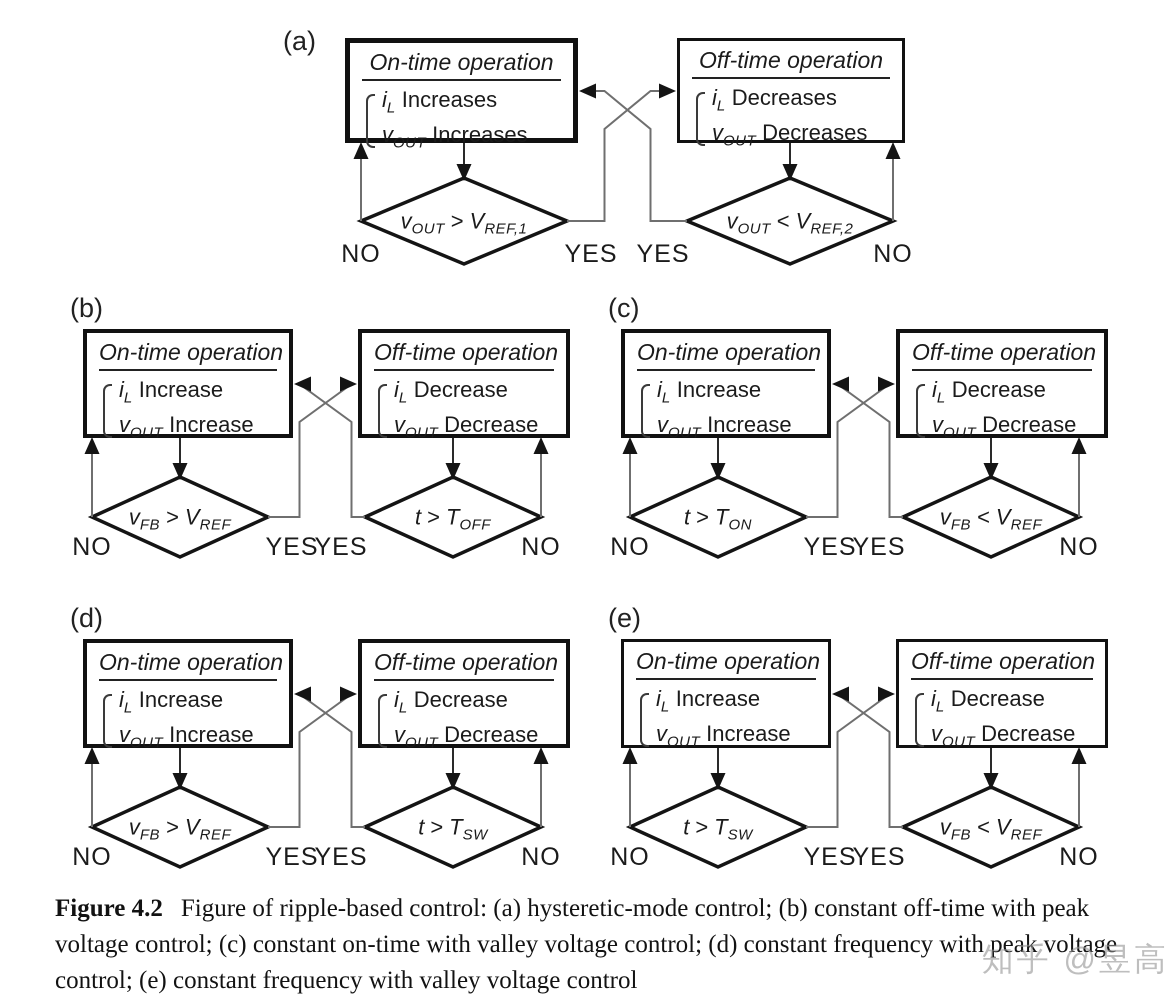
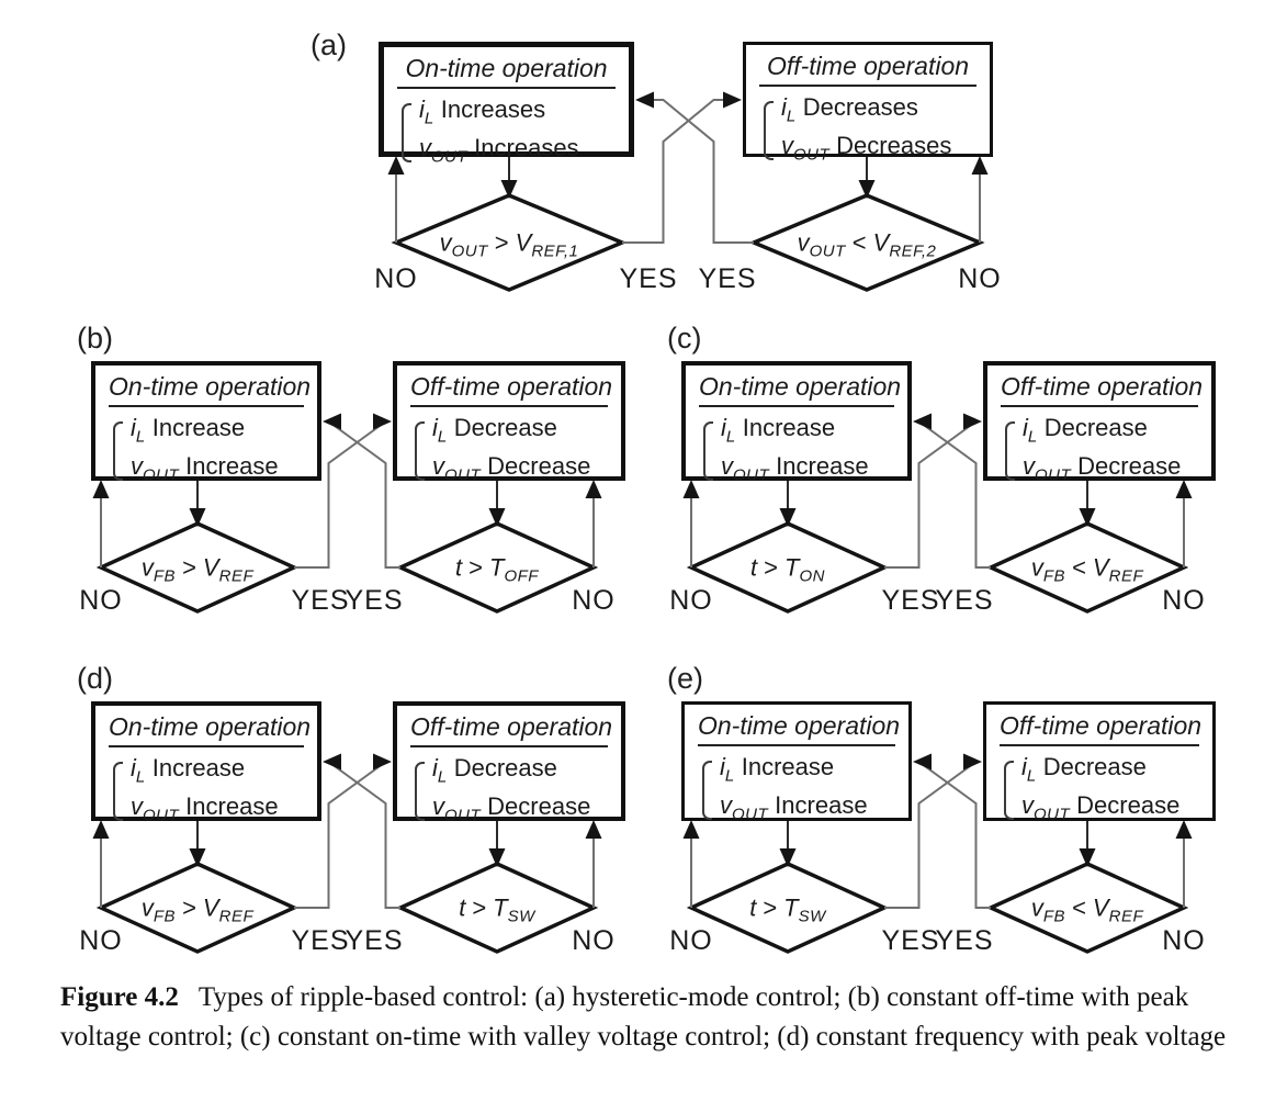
- Figure 4.2 Figure of ripple-based control: (a) hysteretic-mode control; (b) constant off-time with peak
+ Figure 4.2 Types of ripple-based control: (a) hysteretic-mode control; (b) constant off-time with peak
  voltage control; (c) constant on-time with valley voltage control; (d) constant frequency with peak voltage
- control; (e) constant frequency with valley voltage control
- 知乎 @昱高
  (a)
  On-time operation
  iL Increases
  vOUT Increases
  Off-time operation
  iL Decreases
  vOUT Decreases
  vOUT > VREF,1
  vOUT < VREF,2
  NO
  YES
  YES
  NO
  (b)
  On-time operation
  iL Increase
  vOUT Increase
  Off-time operation
  iL Decrease
  vOUT Decrease
  vFB > VREF
  t > TOFF
  NO
  YES
  YES
  NO
  (c)
  On-time operation
  iL Increase
  vOUT Increase
  Off-time operation
  iL Decrease
  vOUT Decrease
  t > TON
  vFB < VREF
  NO
  YES
  YES
  NO
  (d)
  On-time operation
  iL Increase
  vOUT Increase
  Off-time operation
  iL Decrease
  vOUT Decrease
  vFB > VREF
  t > TSW
  NO
  YES
  YES
  NO
  (e)
  On-time operation
  iL Increase
  vOUT Increase
  Off-time operation
  iL Decrease
  vOUT Decrease
  t > TSW
  vFB < VREF
  NO
  YES
  YES
  NO
